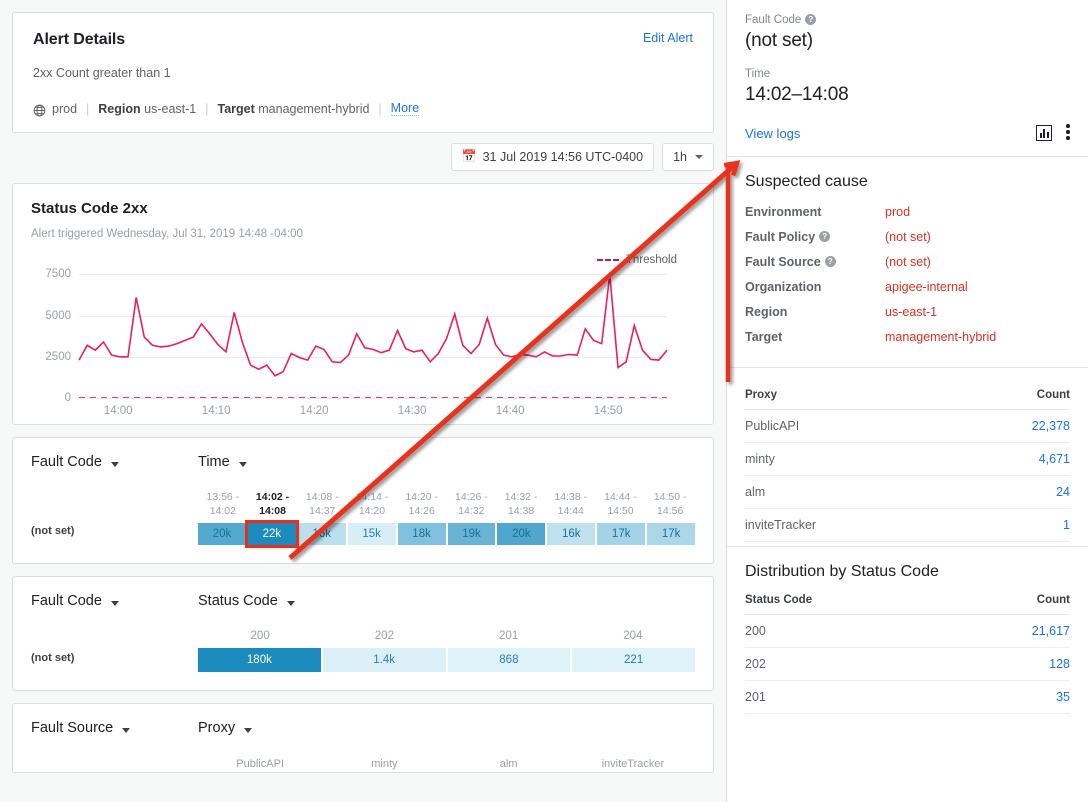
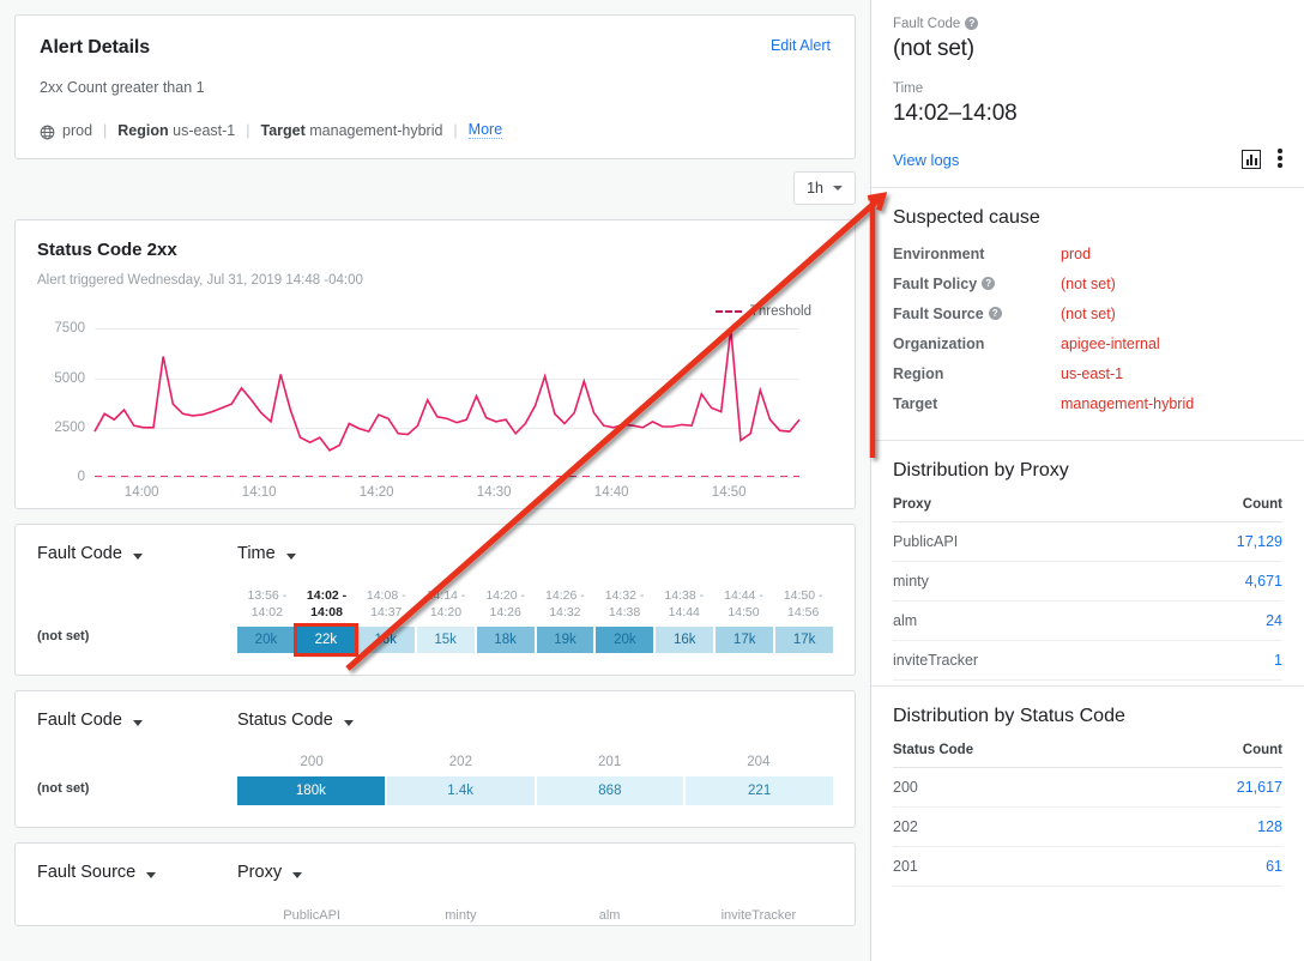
  Alert Details
  Edit Alert
  2xx Count greater than 1
  prod
  |
  Region
  us-east-1
  |
  Target
  management-hybrid
  |
  More
- 📅
- 31 Jul 2019 14:56 UTC-0400
  1h
  Status Code 2xx
  Alert triggered Wednesday, Jul 31, 2019 14:48 -04:00
  hreshold
  0
  2500
  5000
  7500
  14:00
  14:10
  14:20
  14:30
  14:40
  14:50
  Fault Code
  Time
  (not set)
  13:56 -
  14:02
  14:02 -
  14:08
  14:08 -
  14:37
  4:14 -
  14:20
  14:20 -
  14:26
  14:26 -
  14:32
  14:32 -
  14:38
  14:38 -
  14:44
  14:44 -
  14:50
  14:50 -
  14:56
  20k
  22k
  15k
  18k
  19k
  20k
  16k
  17k
  17k
  Fault Code
  Status Code
  (not set)
  200
  202
  201
  204
  180k
  1.4k
  868
  221
  Fault Source
  Proxy
  PublicAPI
  minty
  alm
  inviteTracker
  Fault Code ?
  (not set)
  Time
  14:02–14:08
  View logs
  Suspected cause
  Environment
  prod
  Fault Policy
  ?
  (not set)
  Fault Source
  ?
  (not set)
  Organization
  apigee-internal
  Region
  us-east-1
  Target
  management-hybrid
+ Distribution by Proxy
  Proxy	Count
- PublicAPI	22,378
+ PublicAPI	17,129
  minty	4,671
  alm	24
  inviteTracker	1
  Distribution by Status Code
  Status Code	Count
  200	21,617
  202	128
- 201	35
+ 201	61
